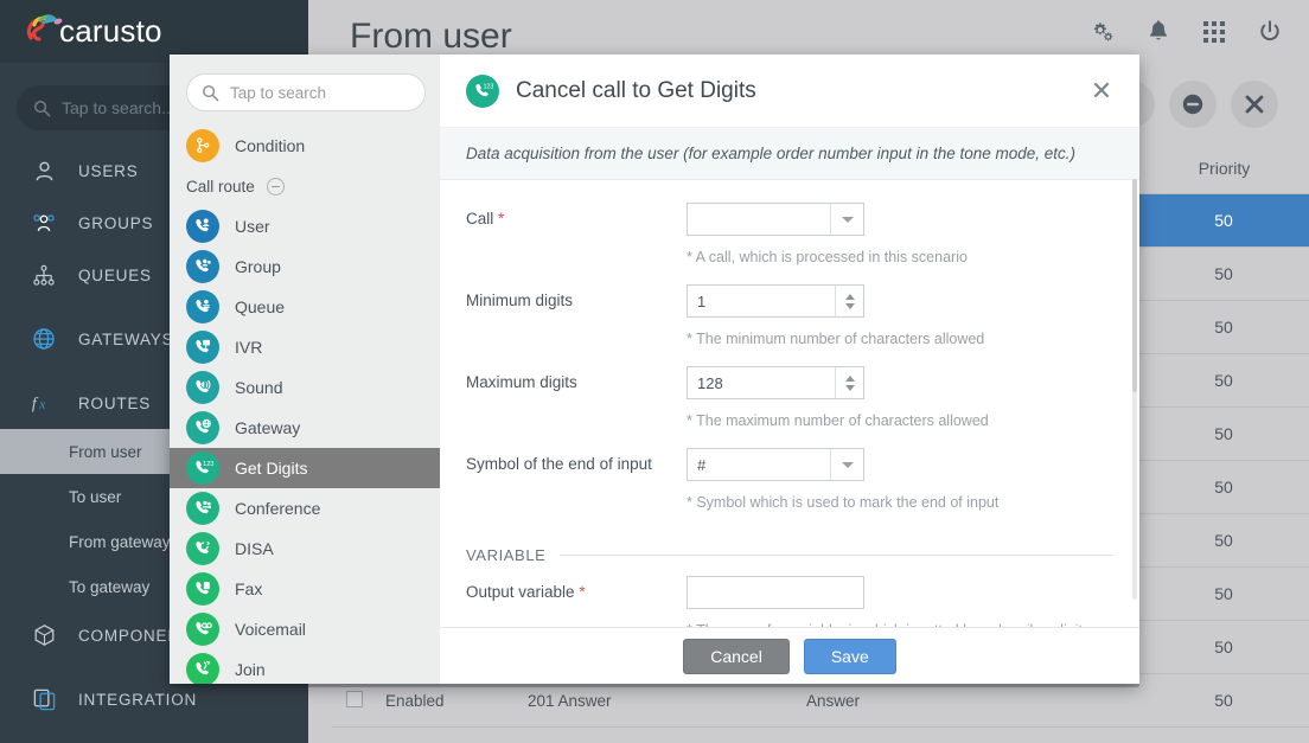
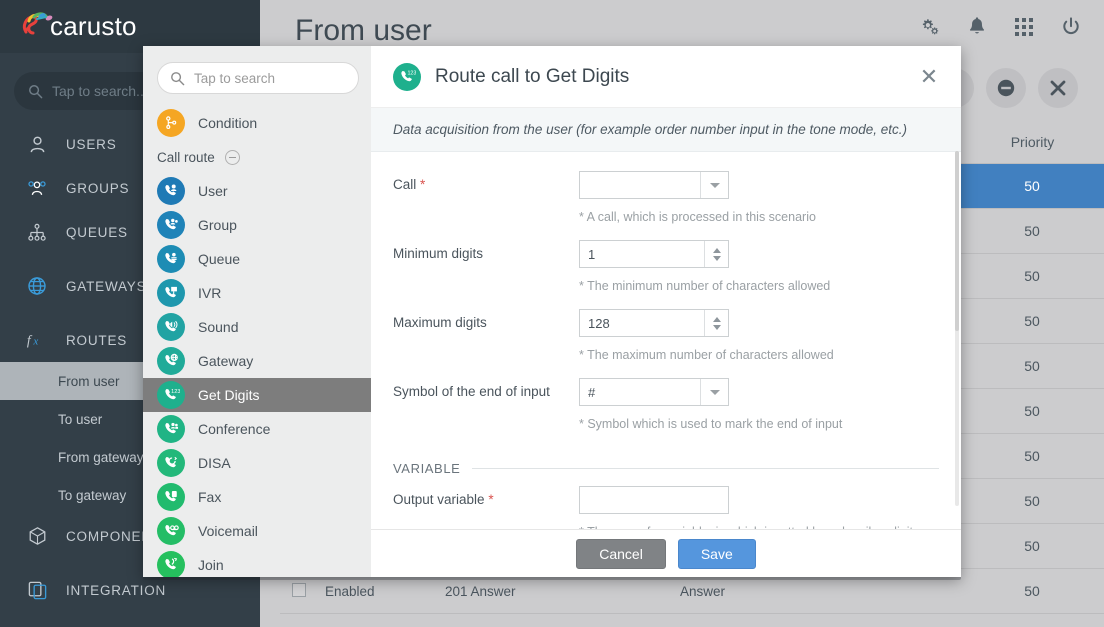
  carusto
  Tap to search..
  USERS
  GROUPS
  QUEUES
  GATEWAYS
  f
  x
  ROUTES
  From user
  To user
  From gateway
  To gateway
  COMPONE
  INTEGRATION
  From user
  Priority
  50
  50
  50
  50
  50
  50
  50
  50
  50
  Enabled
  201 Answer
  Answer
  50
  Tap to search
  Condition
  Call route
  User
  Group
  Queue
  IVR
  Sound
  Gateway
  Get Digits
  Conference
  DISA
  Fax
  Voicemail
  Join
- Cancel call to Get Digits
+ Route call to Get Digits
  ✕
  Data acquisition from the user (for example order number input in the tone mode, etc.)
  Call *
  * A call, which is processed in this scenario
  Minimum digits
  1
  * The minimum number of characters allowed
  Maximum digits
  128
  * The maximum number of characters allowed
  Symbol of the end of input
  #
  * Symbol which is used to mark the end of input
  VARIABLE
  Output variable *
  Cancel
  Save
